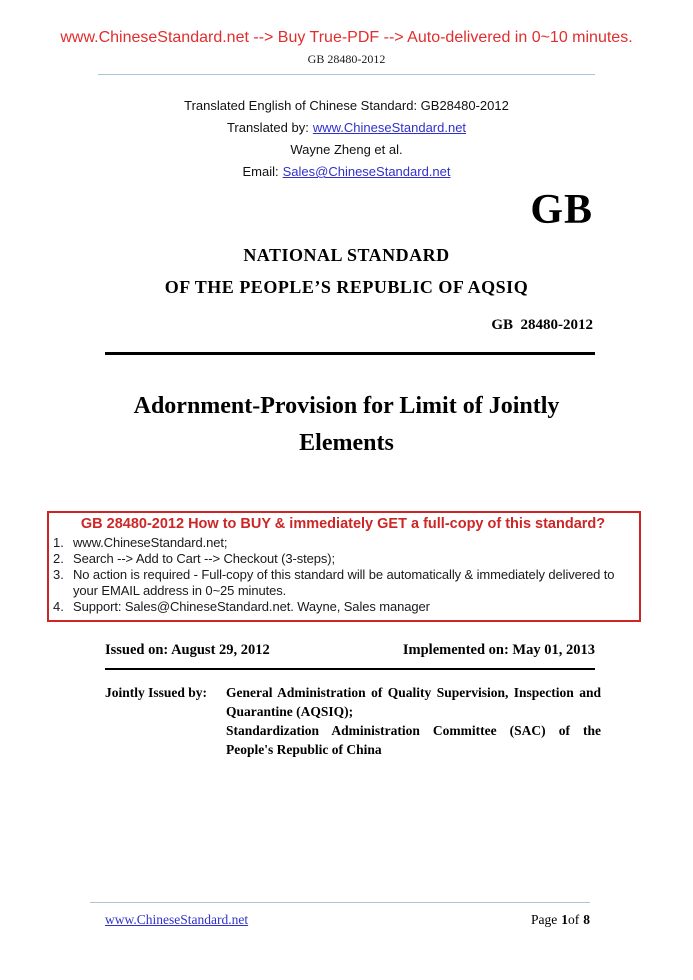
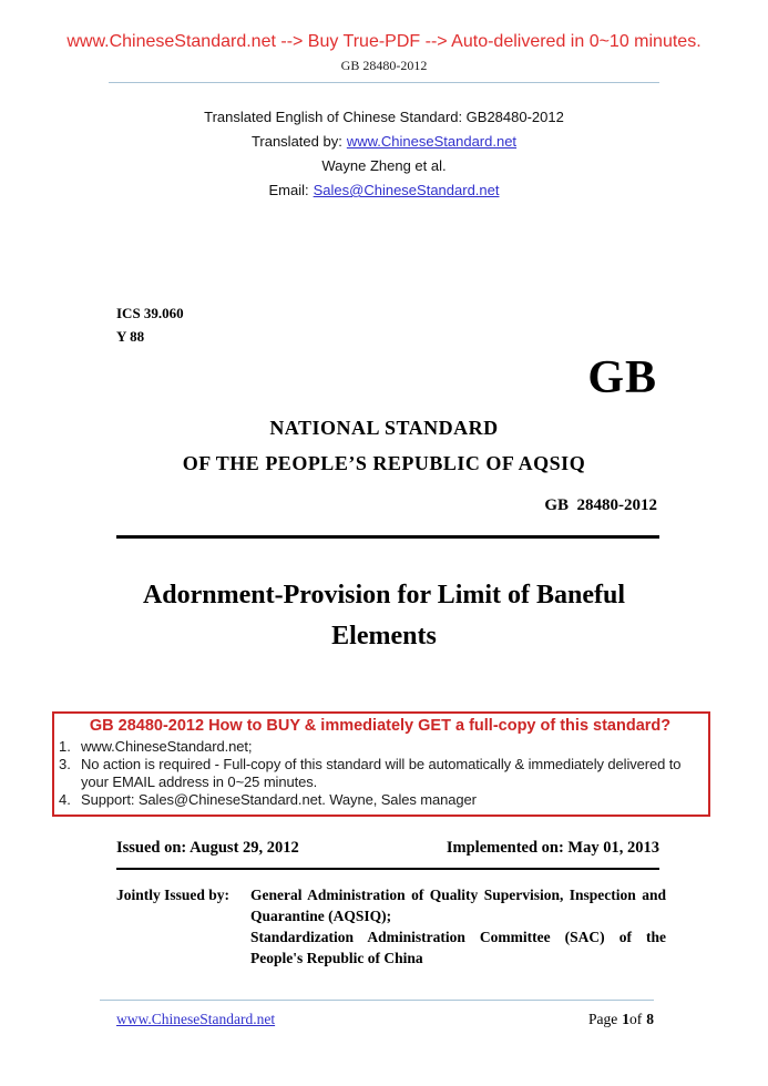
  www.ChineseStandard.net --> Buy True-PDF --> Auto-delivered in 0~10 minutes.
  GB 28480-2012
  Translated English of Chinese Standard: GB28480-2012
  Translated by: www.ChineseStandard.net
  Wayne Zheng et al.
  Email: Sales@ChineseStandard.net
+ ICS 39.060
+ Y 88
  GB
  NATIONAL STANDARD
  OF THE PEOPLE’S REPUBLIC OF AQSIQ
  GB 28480-2012
- Adornment-Provision for Limit of Jointly Elements
+ Adornment-Provision for Limit of Baneful Elements
  GB 28480-2012 How to BUY & immediately GET a full-copy of this standard?
  1.
  www.ChineseStandard.net;
- 2.
- Search --> Add to Cart --> Checkout (3-steps);
  3.
  No action is required - Full-copy of this standard will be automatically & immediately delivered to your EMAIL address in 0~25 minutes.
  4.
  Support: Sales@ChineseStandard.net. Wayne, Sales manager
  Issued on: August 29, 2012
  Implemented on: May 01, 2013
  Jointly Issued by:
  General Administration of Quality Supervision, Inspection and Quarantine (AQSIQ);
  Standardization Administration Committee (SAC) of the People's Republic of China
  www.ChineseStandard.net
  Page 1of 8
